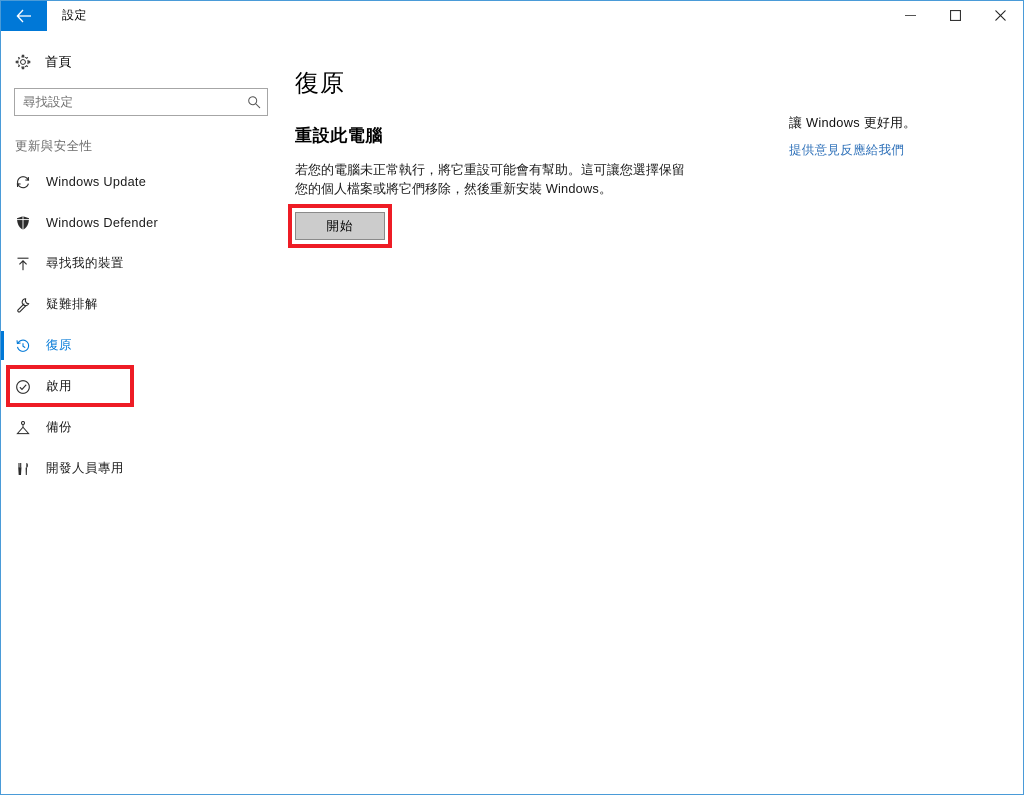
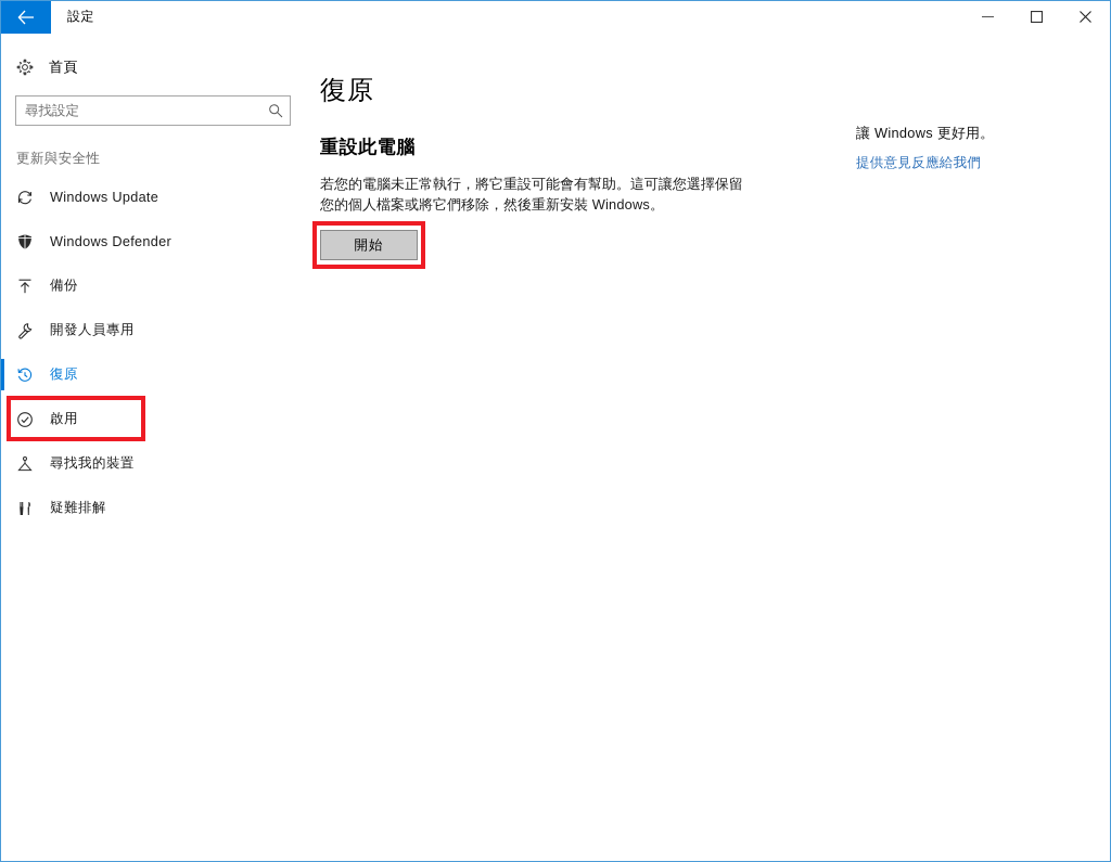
  設定
  首頁
  尋找設定
  更新與安全性
  Windows Update
  Windows Defender
- 尋找我的裝置
+ 備份
- 疑難排解
+ 開發人員專用
  復原
  啟用
- 備份
+ 尋找我的裝置
- 開發人員專用
+ 疑難排解
  復原
  重設此電腦
  若您的電腦未正常執行，將它重設可能會有幫助。這可讓您選擇保留您的個人檔案或將它們移除，然後重新安裝 Windows。
  開始
  讓 Windows 更好用。
  提供意見反應給我們
